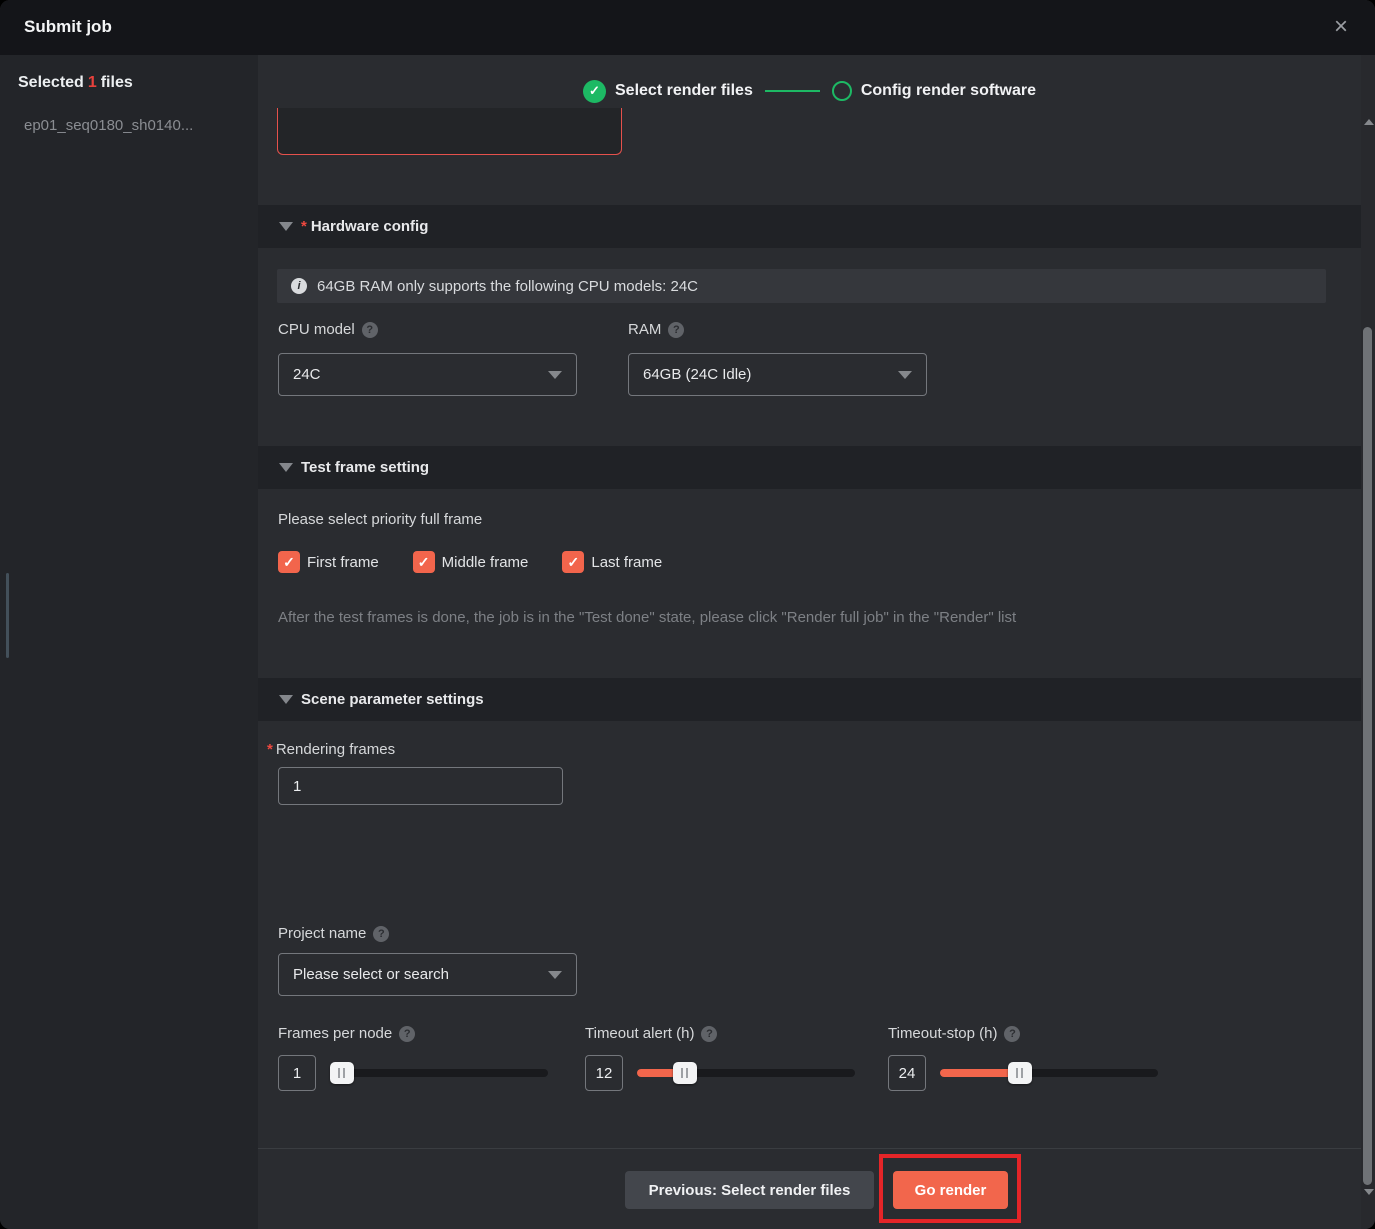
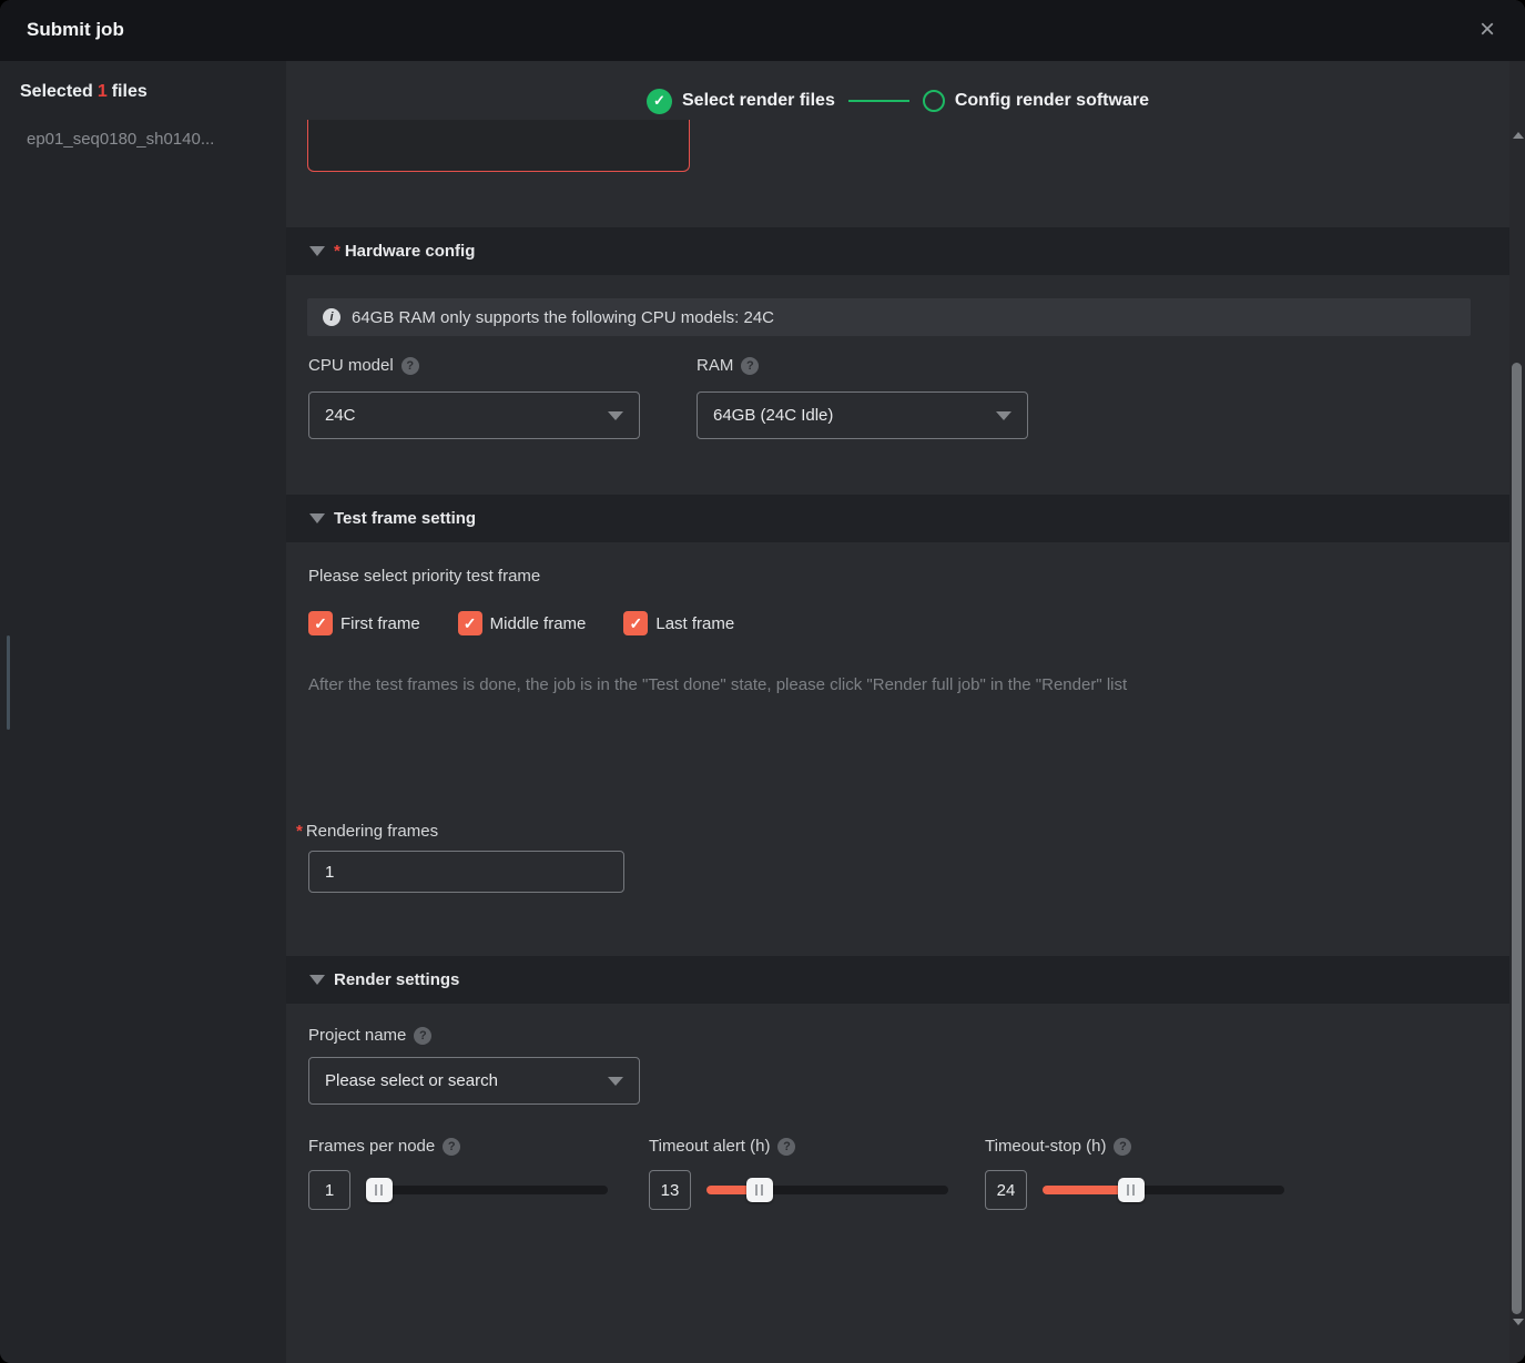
  Submit job
  ×
  Selected 1 files
  ep01_seq0180_sh0140...
  ✓
  Select render files
  Config render software
  *
  Hardware config
  i
  64GB RAM only supports the following CPU models: 24C
  CPU model
  ?
  24C
  RAM
  ?
  64GB (24C Idle)
  Test frame setting
- Please select priority full frame
+ Please select priority test frame
  ✓
  First frame
  ✓
  Middle frame
  ✓
  Last frame
  After the test frames is done, the job is in the "Test done" state, please click "Render full job" in the "Render" list
- Scene parameter settings
  *
  Rendering frames
  1
+ Render settings
  Project name
  ?
  Please select or search
  Frames per node
  ?
  1
  Timeout alert (h)
  ?
- 12
+ 13
  Timeout-stop (h)
  ?
  24
- Previous: Select render files
- Go render
